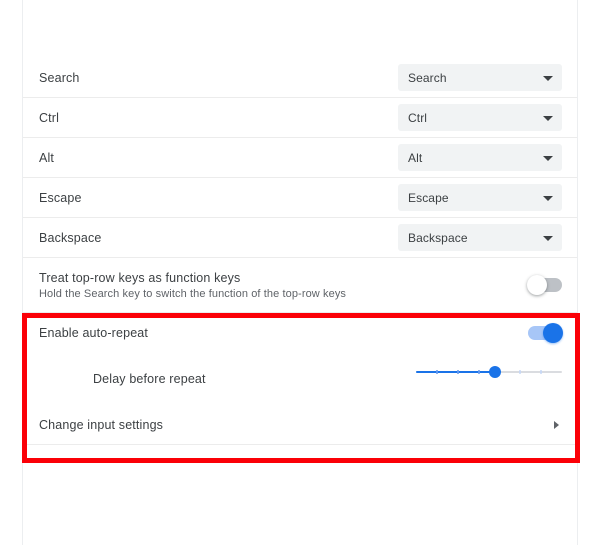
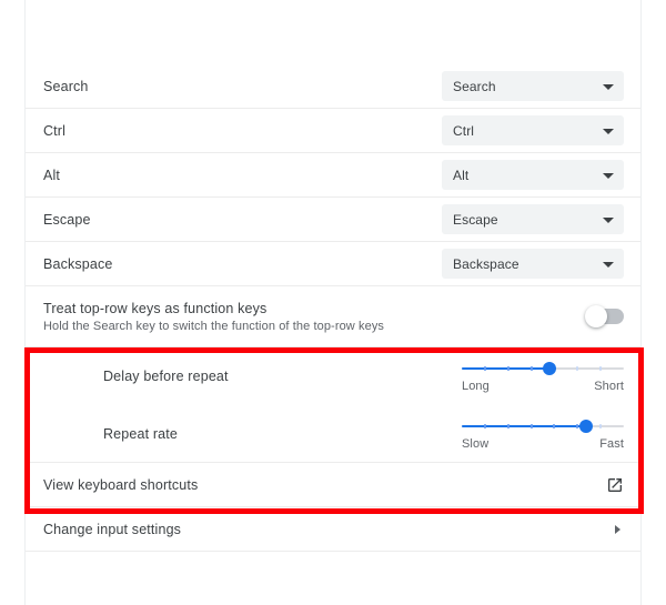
  Search
  Search
  Ctrl
  Ctrl
  Alt
  Alt
  Escape
  Escape
  Backspace
  Backspace
  Treat top-row keys as function keys
  Hold the Search key to switch the function of the top-row keys
- Enable auto-repeat
  Delay before repeat
+ Long
+ Short
+ Repeat rate
+ Slow
+ Fast
+ View keyboard shortcuts
  Change input settings
